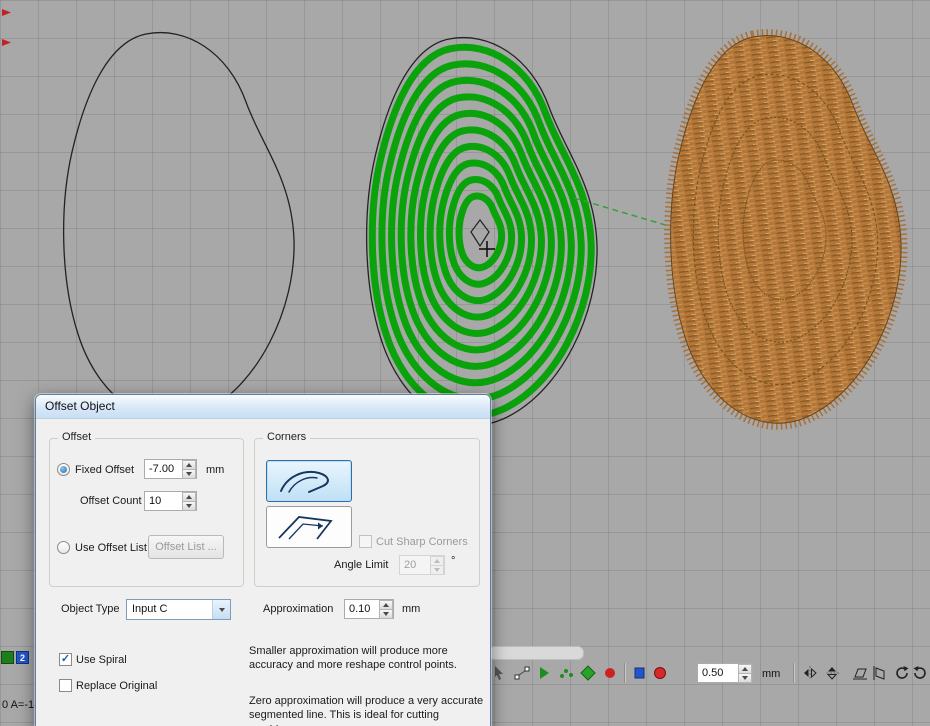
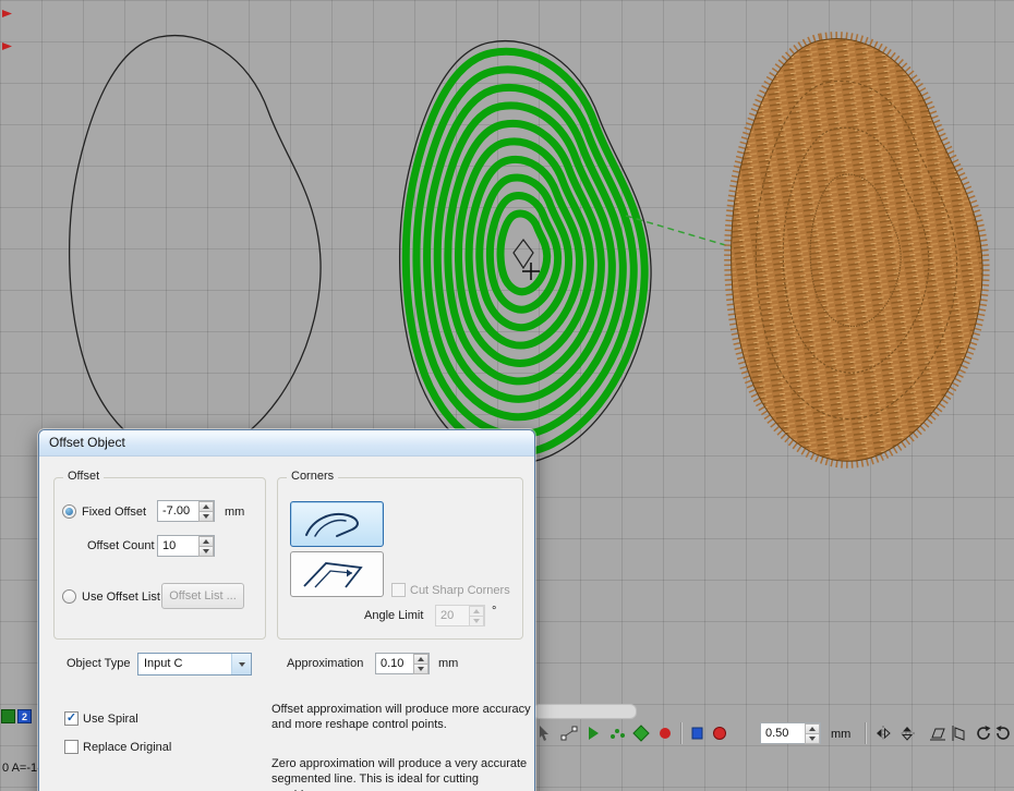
  0.50
  mm
  2
  0 A=-1
  Offset Object
  Offset
  Fixed Offset
  -7.00
  mm
  Offset Count
  10
  Use Offset List
  Offset List ...
  Corners
  Cut Sharp Corners
  Angle Limit
  20
  °
  Object Type
  Input C
  Approximation
  0.10
  mm
  ✓
  Use Spiral
  Replace Original
- Smaller approximation will produce more accuracy and more reshape control points.
+ Offset approximation will produce more accuracy and more reshape control points.
  Zero approximation will produce a very accurate segmented line. This is ideal for cutting
